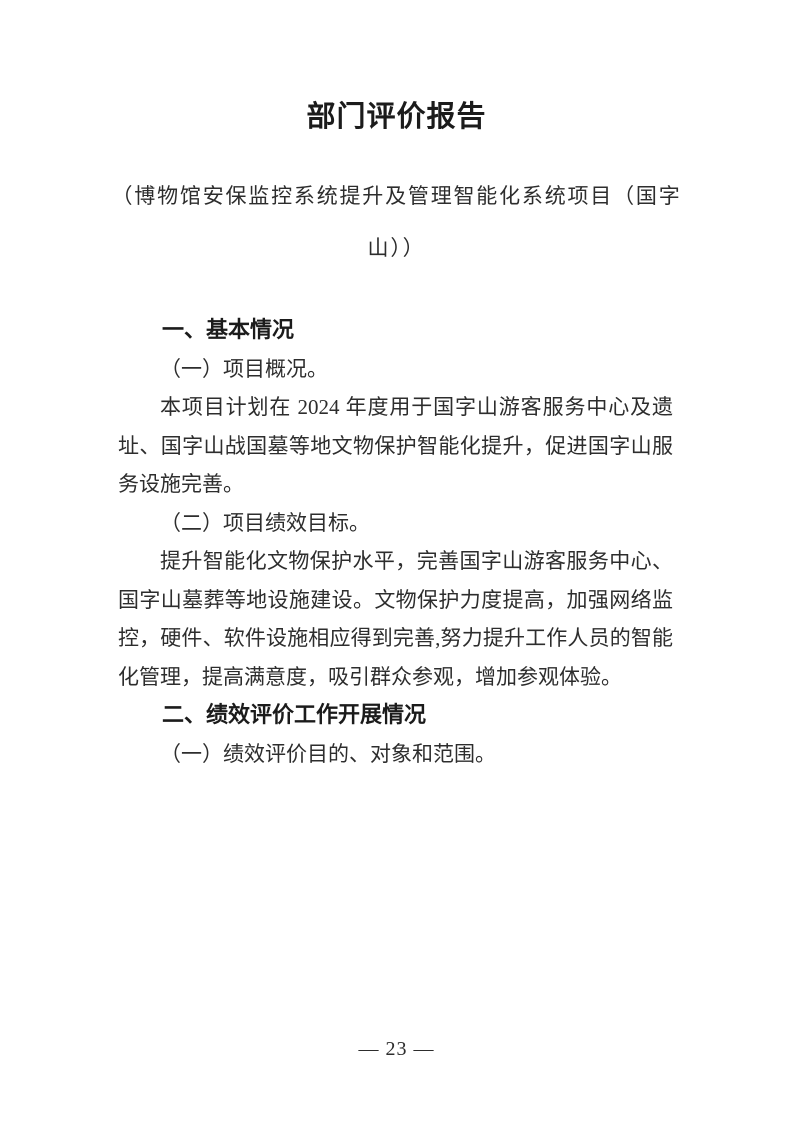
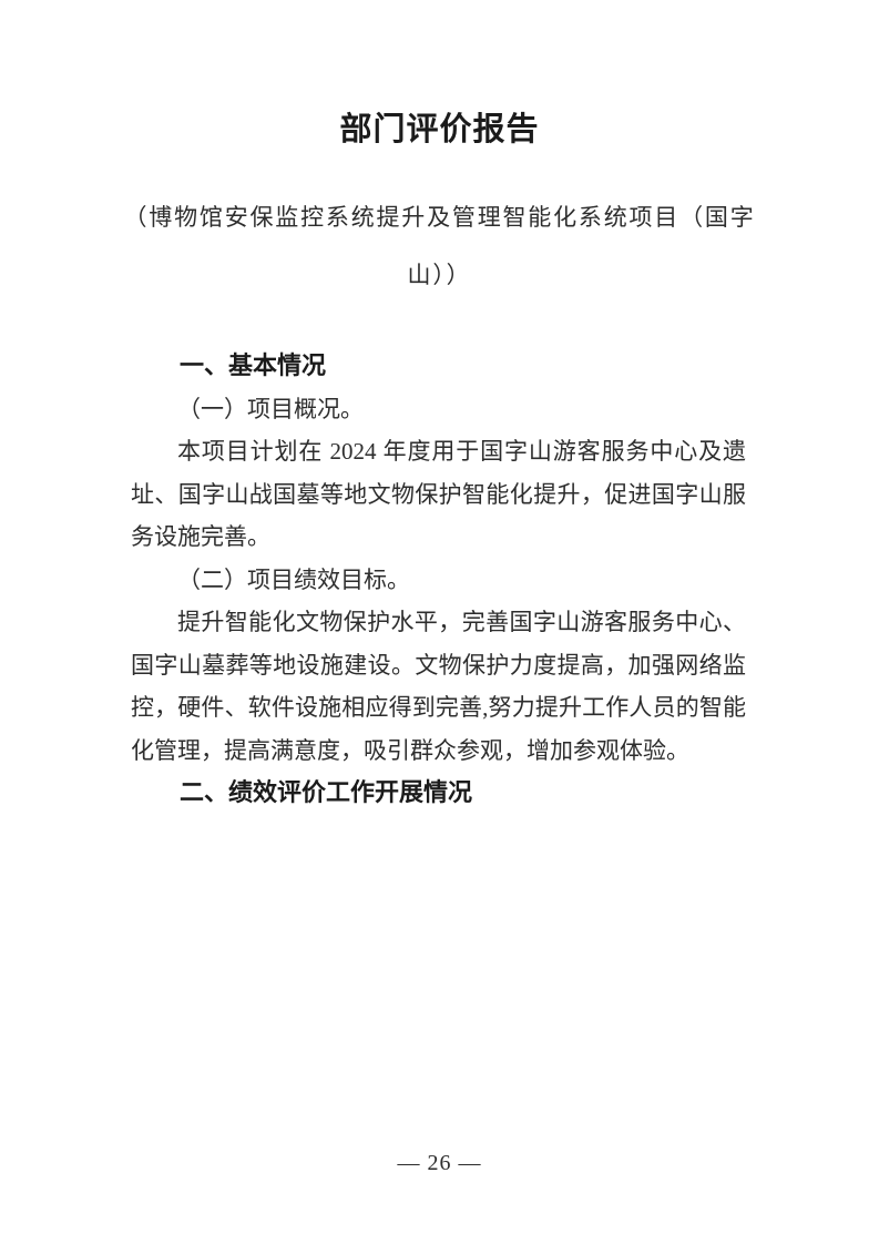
  部门评价报告
  （博物馆安保监控系统提升及管理智能化系统项目（国字山））
  一、基本情况
  （一）项目概况。
  本项目计划在 2024 年度用于国字山游客服务中心及遗址、国字山战国墓等地文物保护智能化提升，促进国字山服务设施完善。
  （二）项目绩效目标。
  提升智能化文物保护水平，完善国字山游客服务中心、国字山墓葬等地设施建设。文物保护力度提高，加强网络监控，硬件、软件设施相应得到完善,努力提升工作人员的智能化管理，提高满意度，吸引群众参观，增加参观体验。
  二、绩效评价工作开展情况
- （一）绩效评价目的、对象和范围。
- — 23 —
+ — 26 —
